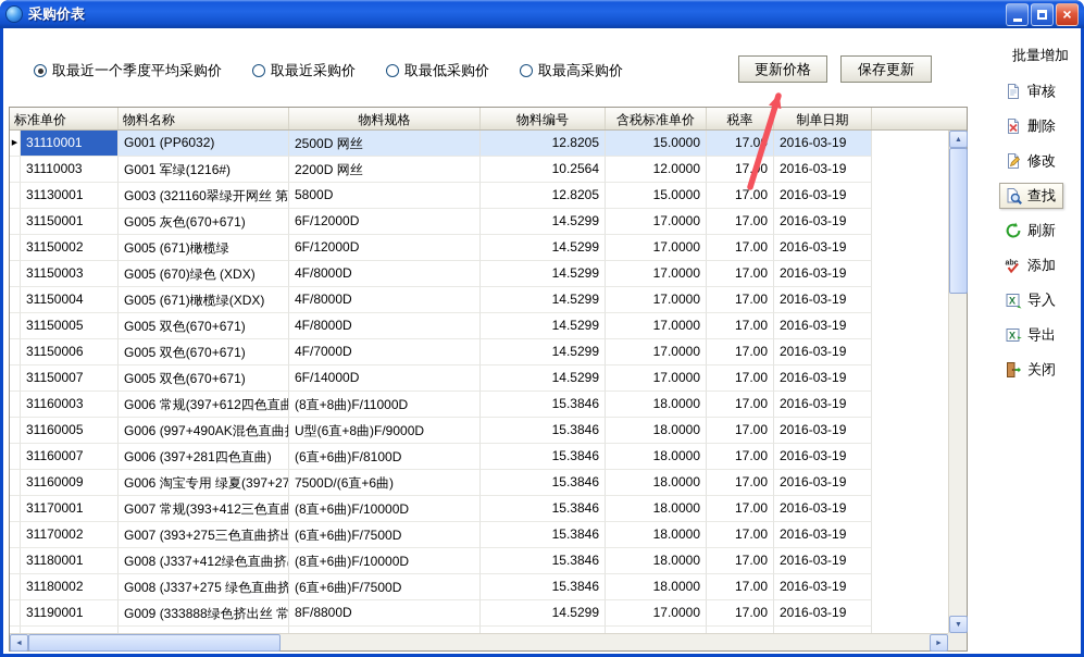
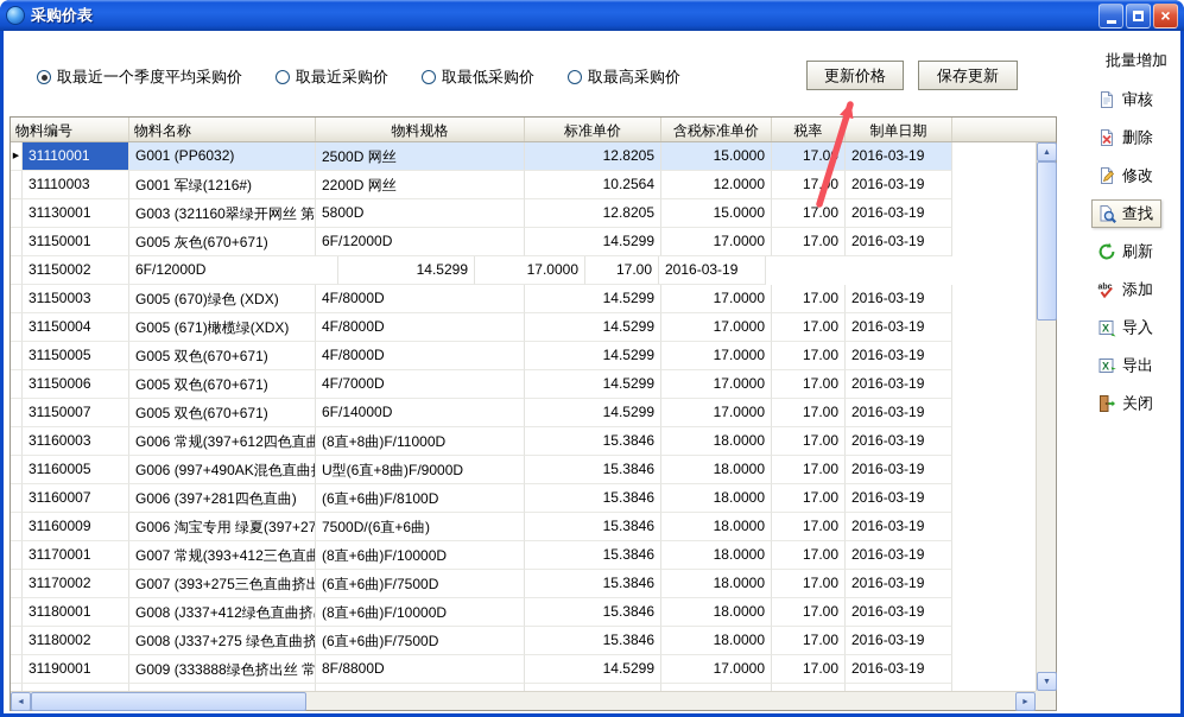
  采购价表
  ×
  取最近一个季度平均采购价
  取最近采购价
  取最低采购价
  取最高采购价
  更新价格
  保存更新
- 标准单价
+ 物料编号
  物料名称
  物料规格
- 物料编号
+ 标准单价
  含税标准单价
  税率
  制单日期
  31110001
  G001 (PP6032)
  2500D 网丝
  12.8205
  15.0000
  17.0
  2016-03-19
  31110003
  G001 军绿(1216#)
  2200D 网丝
  10.2564
  12.0000
  17.0
  2016-03-19
  31130001
  G003 (321160翠绿开网丝 第
  5800D
  12.8205
  15.0000
  17.00
  2016-03-19
  31150001
  G005 灰色(670+671)
  6F/12000D
  14.5299
  17.0000
  17.00
  2016-03-19
  31150002
- G005 (671)橄榄绿
  6F/12000D
  14.5299
  17.0000
  17.00
  2016-03-19
  31150003
  G005 (670)绿色 (XDX)
  4F/8000D
  14.5299
  17.0000
  17.00
  2016-03-19
  31150004
  G005 (671)橄榄绿(XDX)
  4F/8000D
  14.5299
  17.0000
  17.00
  2016-03-19
  31150005
  G005 双色(670+671)
  4F/8000D
  14.5299
  17.0000
  17.00
  2016-03-19
  31150006
  G005 双色(670+671)
  4F/7000D
  14.5299
  17.0000
  17.00
  2016-03-19
  31150007
  G005 双色(670+671)
  6F/14000D
  14.5299
  17.0000
  17.00
  2016-03-19
  31160003
  G006 常规(397+612四色直曲
  (8直+8曲)F/11000D
  15.3846
  18.0000
  17.00
  2016-03-19
  31160005
  G006 (997+490AK混色直曲
  U型(6直+8曲)F/9000D
  15.3846
  18.0000
  17.00
  2016-03-19
  31160007
  G006 (397+281四色直曲)
  (6直+6曲)F/8100D
  15.3846
  18.0000
  17.00
  2016-03-19
  31160009
  G006 淘宝专用 绿夏(397+27
  7500D/(6直+6曲)
  15.3846
  18.0000
  17.00
  2016-03-19
  31170001
  G007 常规(393+412三色直曲
  (8直+6曲)F/10000D
  15.3846
  18.0000
  17.00
  2016-03-19
  31170002
  G007 (393+275三色直曲挤出
  (6直+6曲)F/7500D
  15.3846
  18.0000
  17.00
  2016-03-19
  31180001
  G008 (J337+412绿色直曲挤
  (8直+6曲)F/10000D
  15.3846
  18.0000
  17.00
  2016-03-19
  31180002
  G008 (J337+275 绿色直曲挤
  (6直+6曲)F/7500D
  15.3846
  18.0000
  17.00
  2016-03-19
  31190001
  G009 (333888绿色挤出丝 常
  8F/8800D
  14.5299
  17.0000
  17.00
  2016-03-19
  批量增加
  审核
  删除
  修改
  查找
  刷新
  添加
  X
  导入
  X
  导出
  关闭
